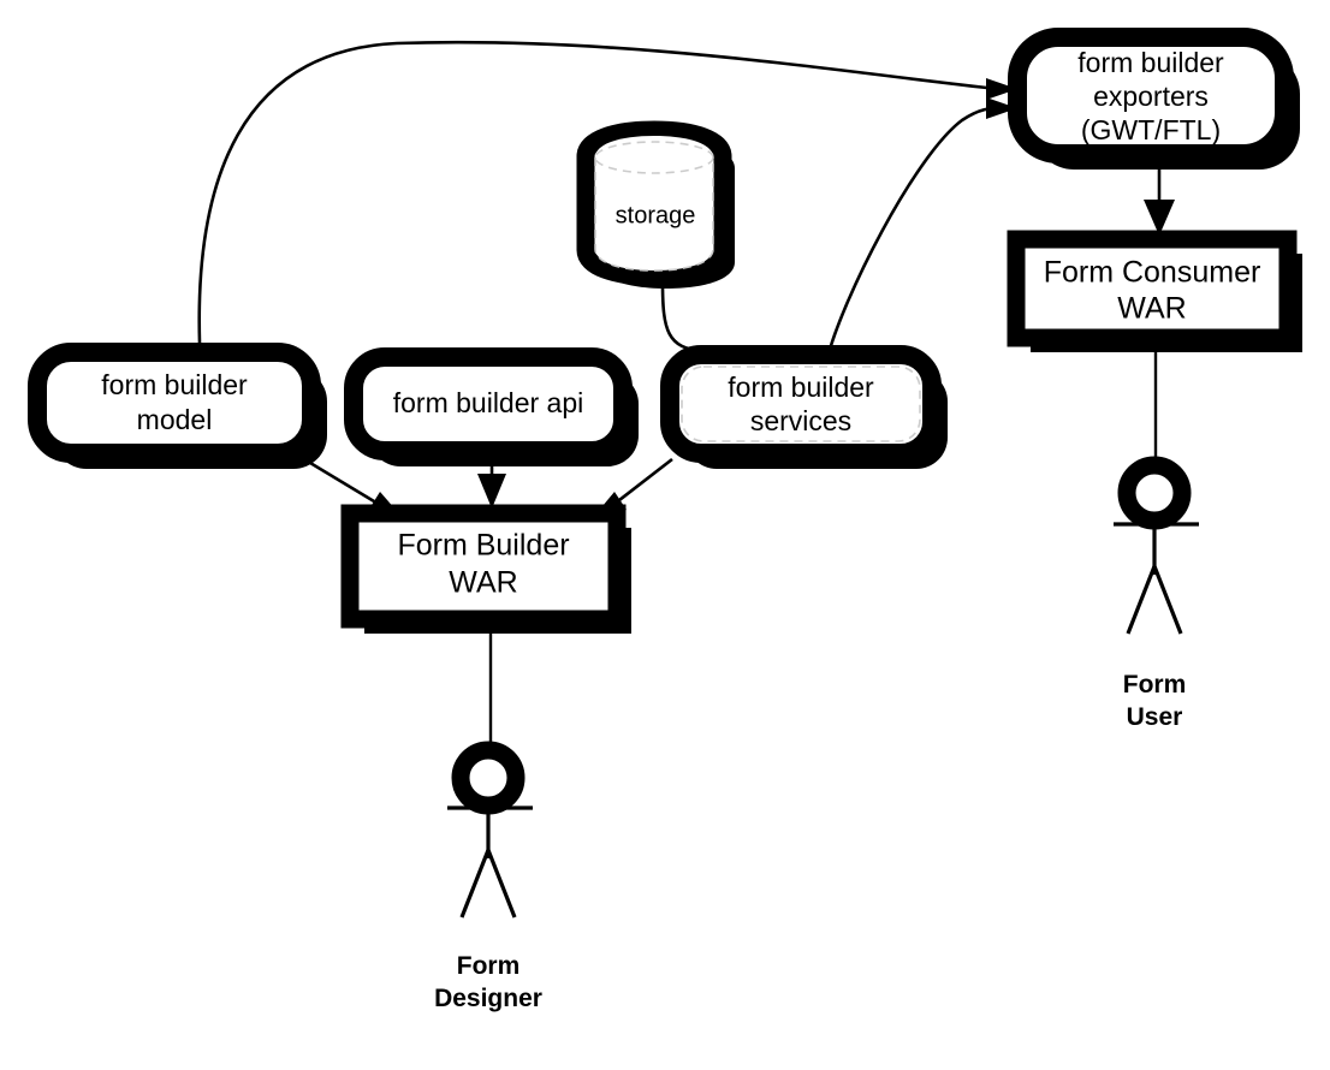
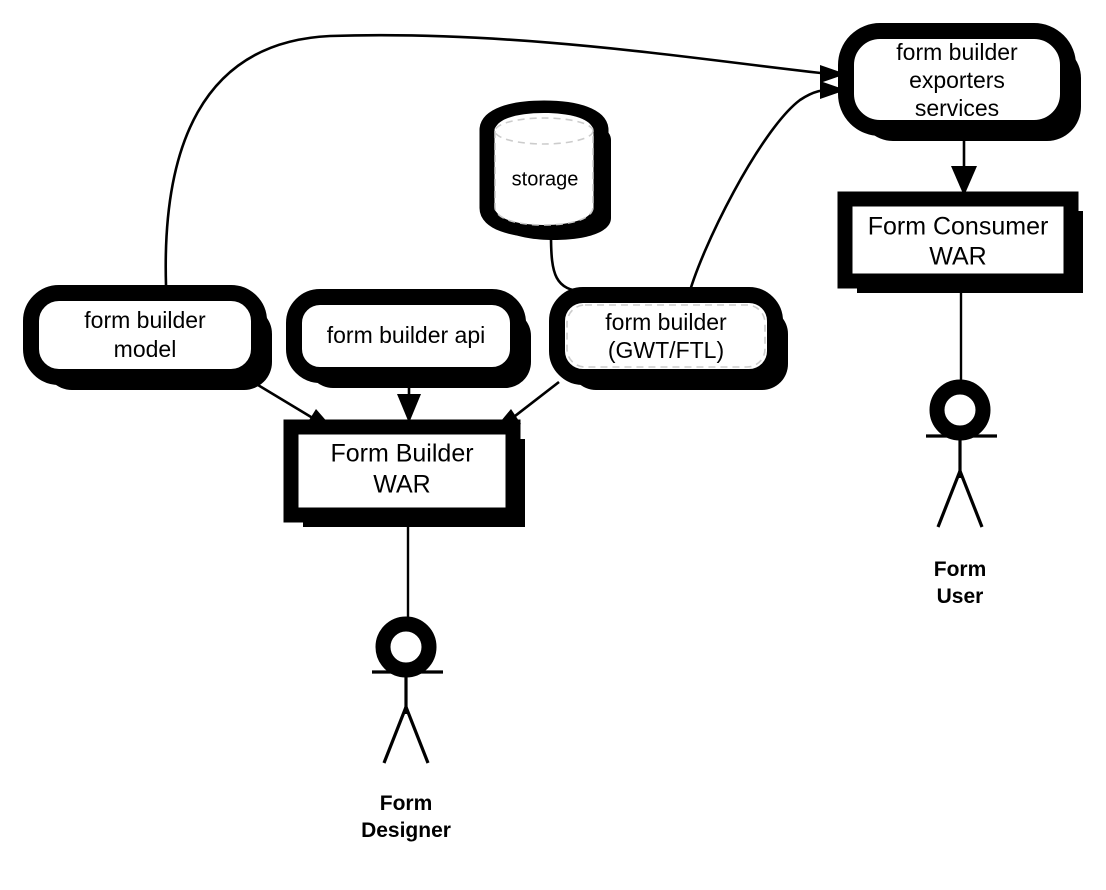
  form builder
  model
  form builder api
  form builder
- services
+ (GWT/FTL)
  storage
  Form Builder
  WAR
  form builder
  exporters
- (GWT/FTL)
+ services
  Form Consumer
  WAR
  Form
  Designer
  Form
  User
